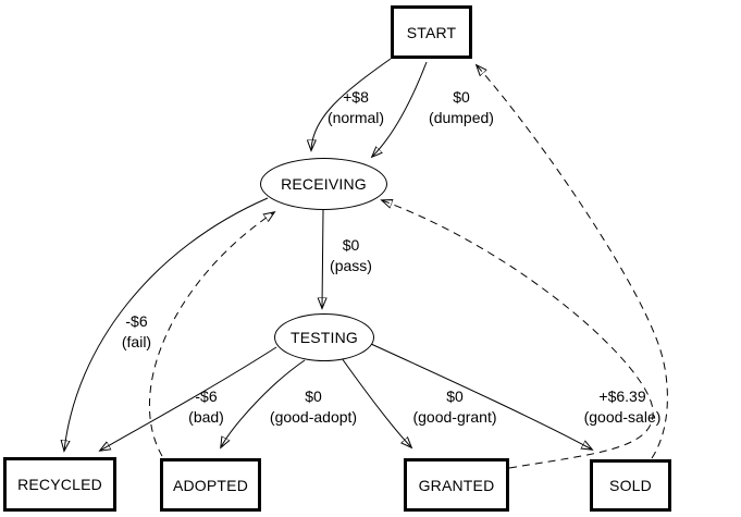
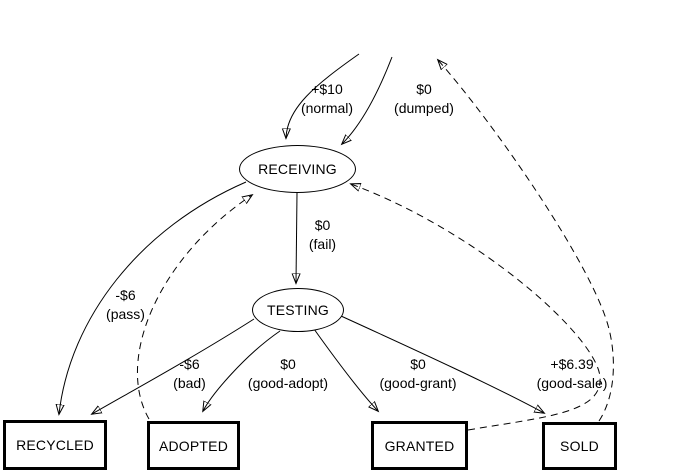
- START
  RECEIVING
  TESTING
  RECYCLED
  ADOPTED
  GRANTED
  SOLD
- +$8
+ +$10
  (normal)
  $0
  (dumped)
  $0
- (pass)
+ (fail)
  -$6
- (fail)
+ (pass)
  -$6
  (bad)
  $0
  (good-adopt)
  $0
  (good-grant)
  +$6.39
  (good-sale)
